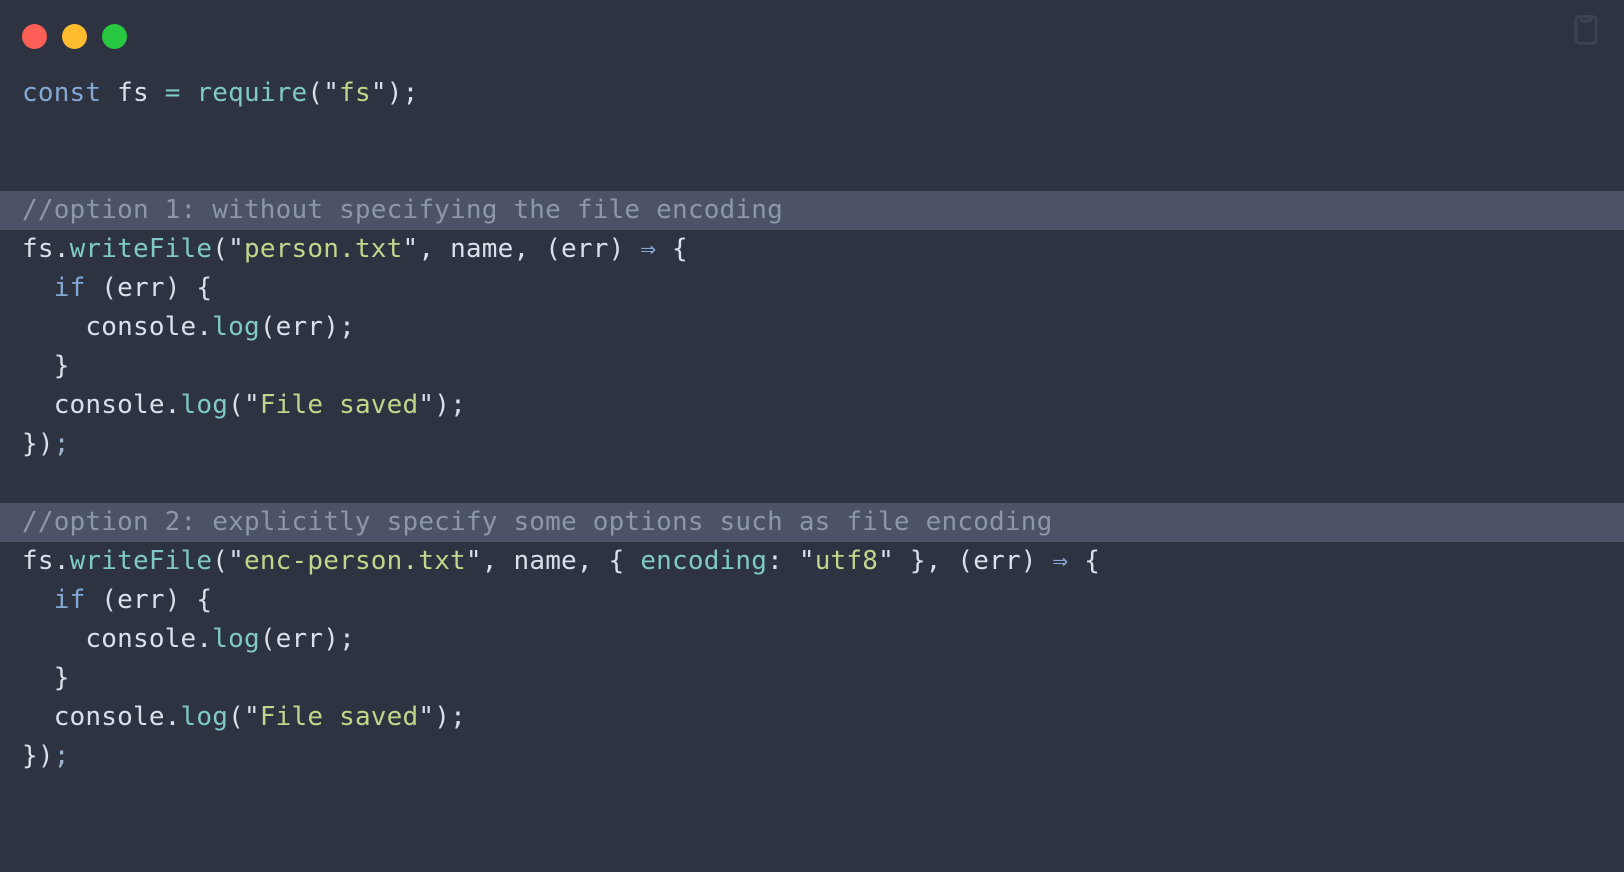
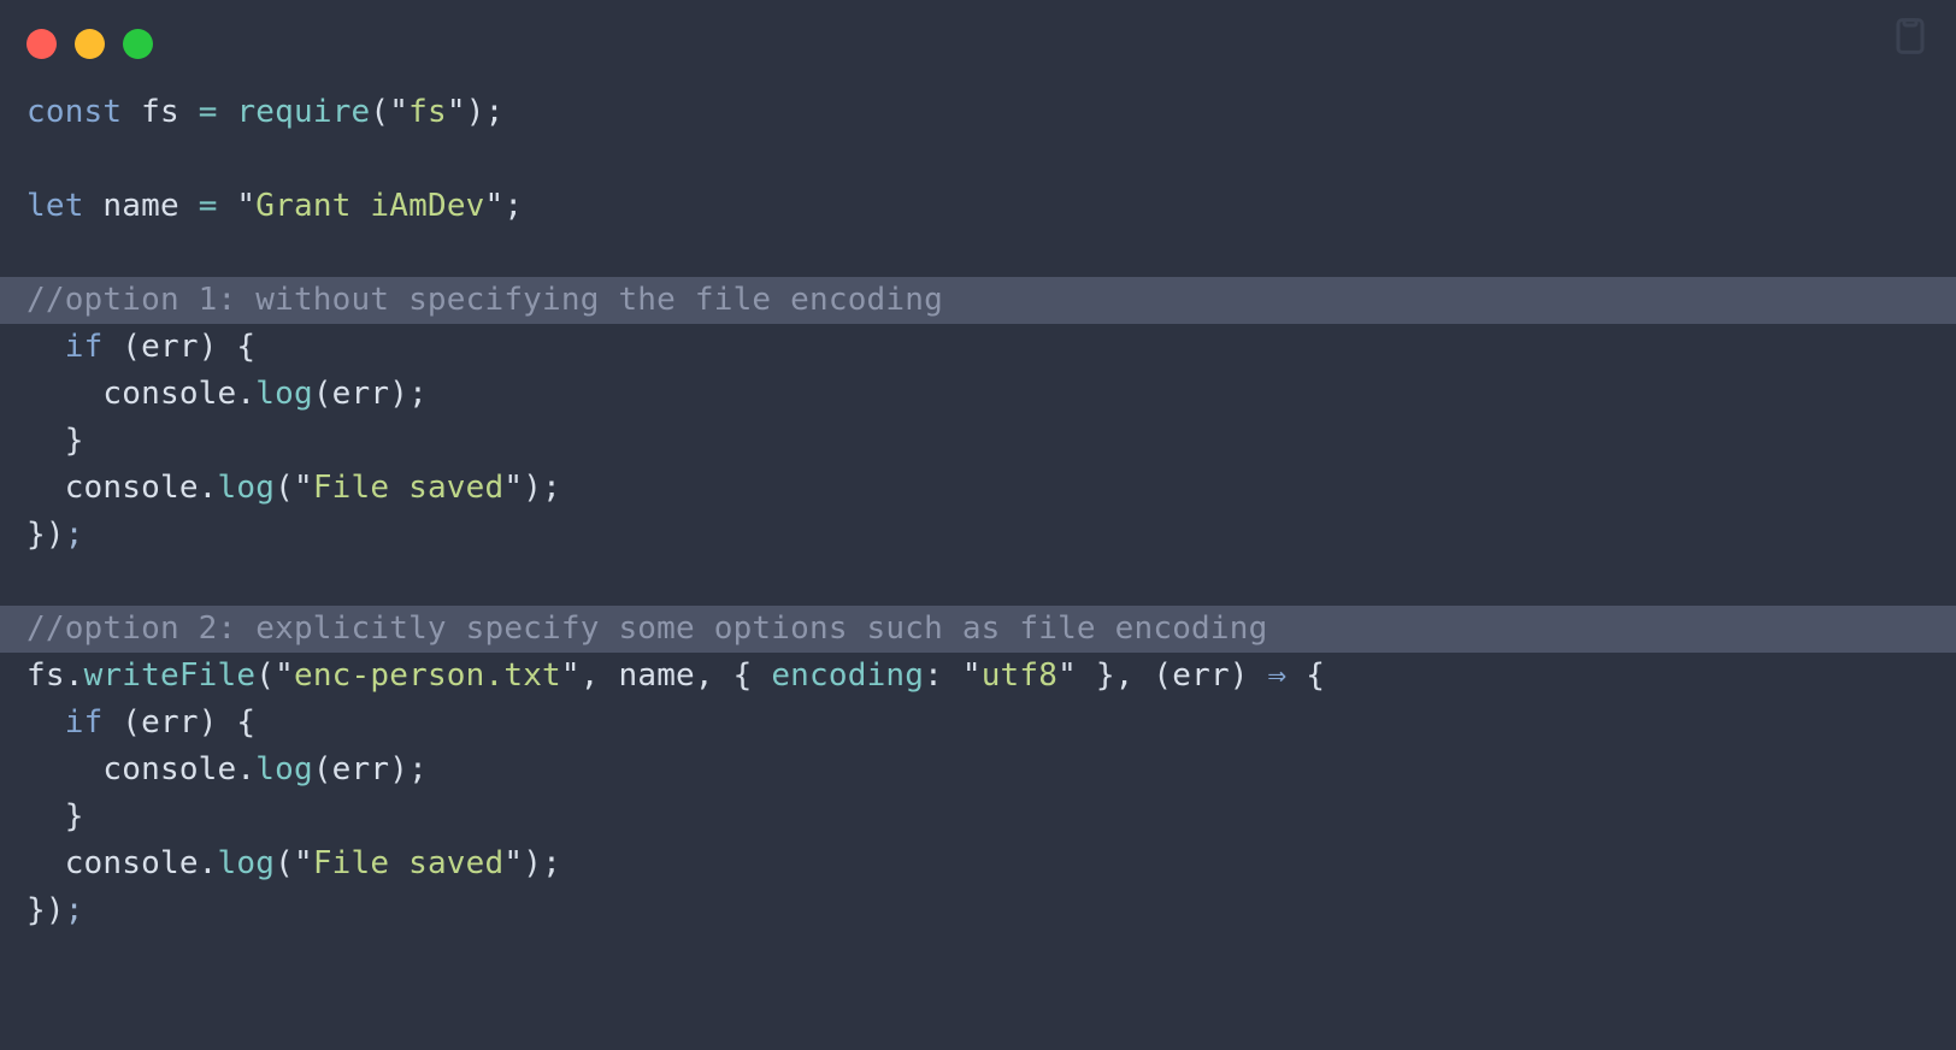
  const fs = require("fs");
+ let name = "Grant iAmDev";
  //option 1: without specifying the file encoding
- fs.writeFile("person.txt", name, (err) ⇒ {
  if (err) {
  console.log(err);
  }
  console.log("File saved");
  });
  //option 2: explicitly specify some options such as file encoding
  fs.writeFile("enc-person.txt", name, { encoding: "utf8" }, (err) ⇒ {
  if (err) {
  console.log(err);
  }
  console.log("File saved");
  });
